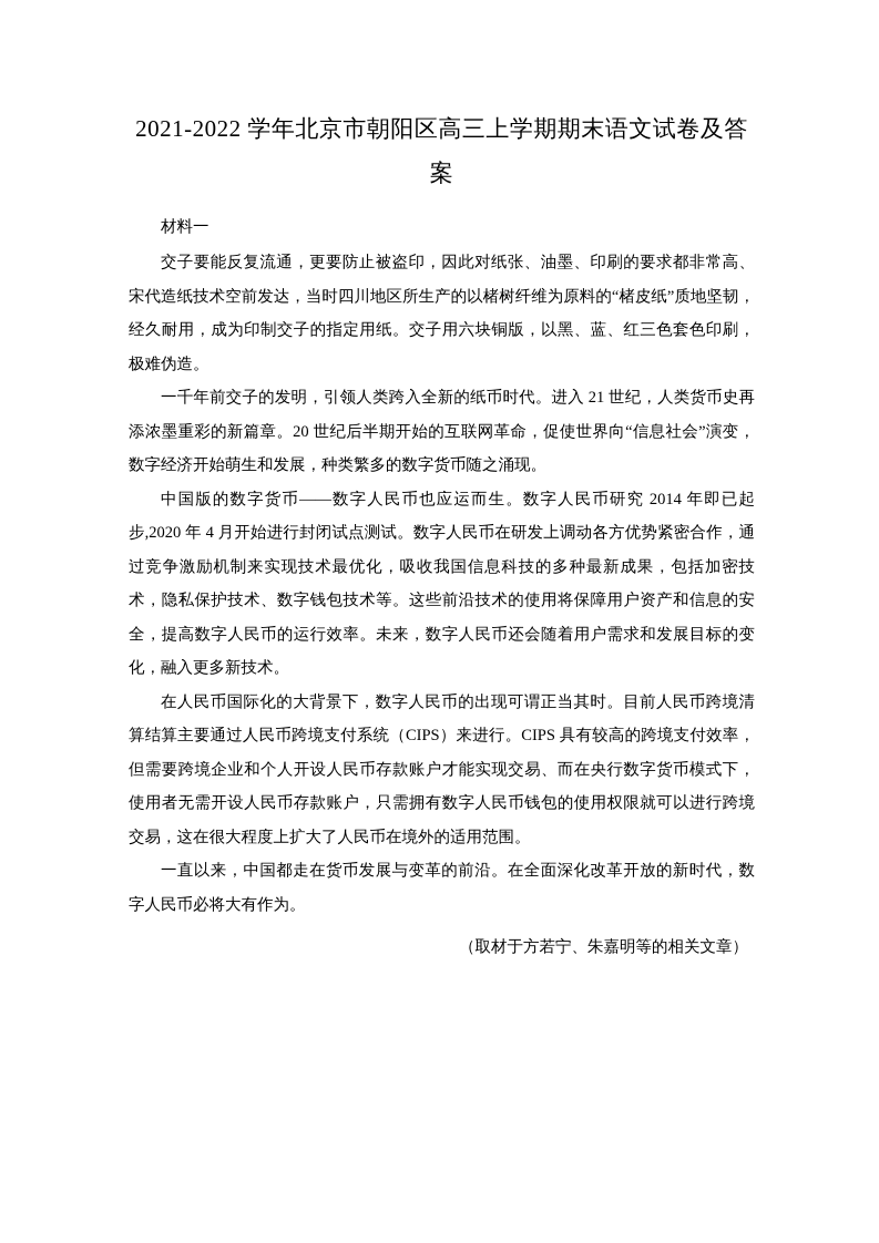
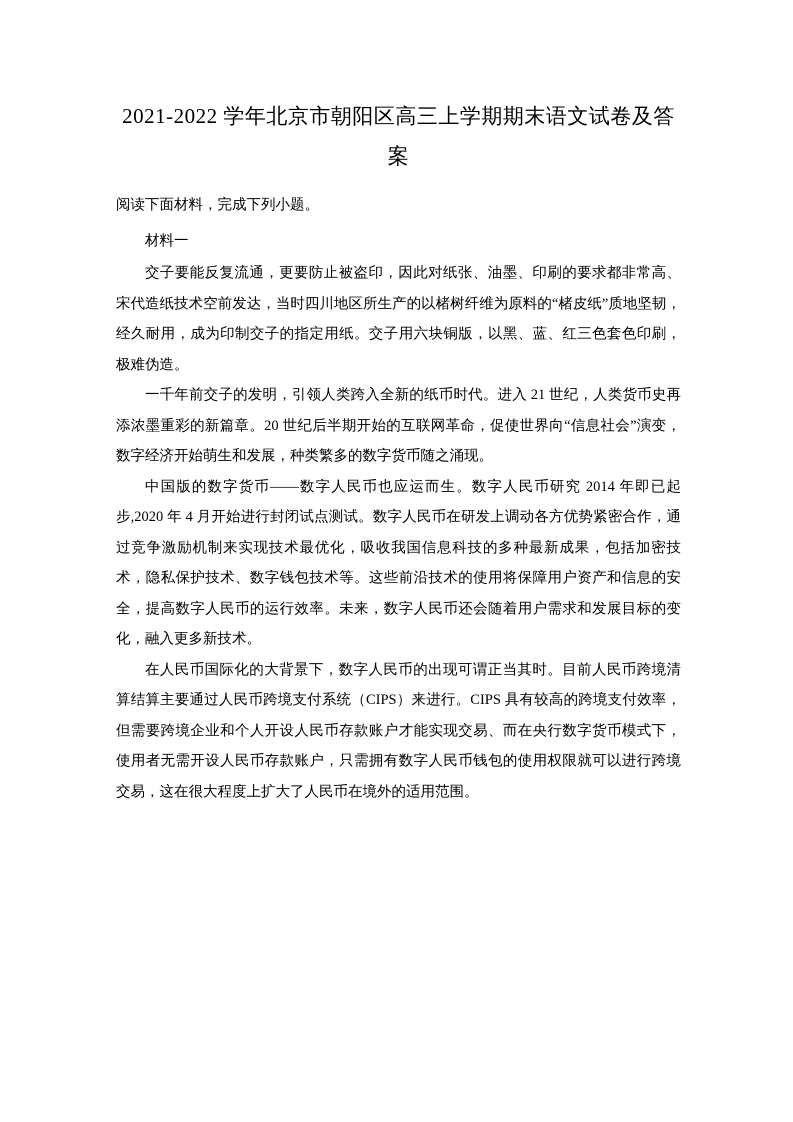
  2021-2022 学年北京市朝阳区高三上学期期末语文试卷及答案
+ 阅读下面材料，完成下列小题。
  材料一
  交子要能反复流通，更要防止被盗印，因此对纸张、油墨、印刷的要求都非常高、宋代造纸技术空前发达，当时四川地区所生产的以楮树纤维为原料的“楮皮纸”质地坚韧，经久耐用，成为印制交子的指定用纸。交子用六块铜版，以黑、蓝、红三色套色印刷，极难伪造。
  一千年前交子的发明，引领人类跨入全新的纸币时代。进入 21 世纪，人类货币史再添浓墨重彩的新篇章。20 世纪后半期开始的互联网革命，促使世界向“信息社会”演变，数字经济开始萌生和发展，种类繁多的数字货币随之涌现。
  中国版的数字货币——数字人民币也应运而生。数字人民币研究 2014 年即已起步,2020 年 4 月开始进行封闭试点测试。数字人民币在研发上调动各方优势紧密合作，通过竞争激励机制来实现技术最优化，吸收我国信息科技的多种最新成果，包括加密技术，隐私保护技术、数字钱包技术等。这些前沿技术的使用将保障用户资产和信息的安全，提高数字人民币的运行效率。未来，数字人民币还会随着用户需求和发展目标的变化，融入更多新技术。
  在人民币国际化的大背景下，数字人民币的出现可谓正当其时。目前人民币跨境清算结算主要通过人民币跨境支付系统（CIPS）来进行。CIPS 具有较高的跨境支付效率，但需要跨境企业和个人开设人民币存款账户才能实现交易、而在央行数字货币模式下，使用者无需开设人民币存款账户，只需拥有数字人民币钱包的使用权限就可以进行跨境交易，这在很大程度上扩大了人民币在境外的适用范围。
- 一直以来，中国都走在货币发展与变革的前沿。在全面深化改革开放的新时代，数字人民币必将大有作为。
- （取材于方若宁、朱嘉明等的相关文章）
